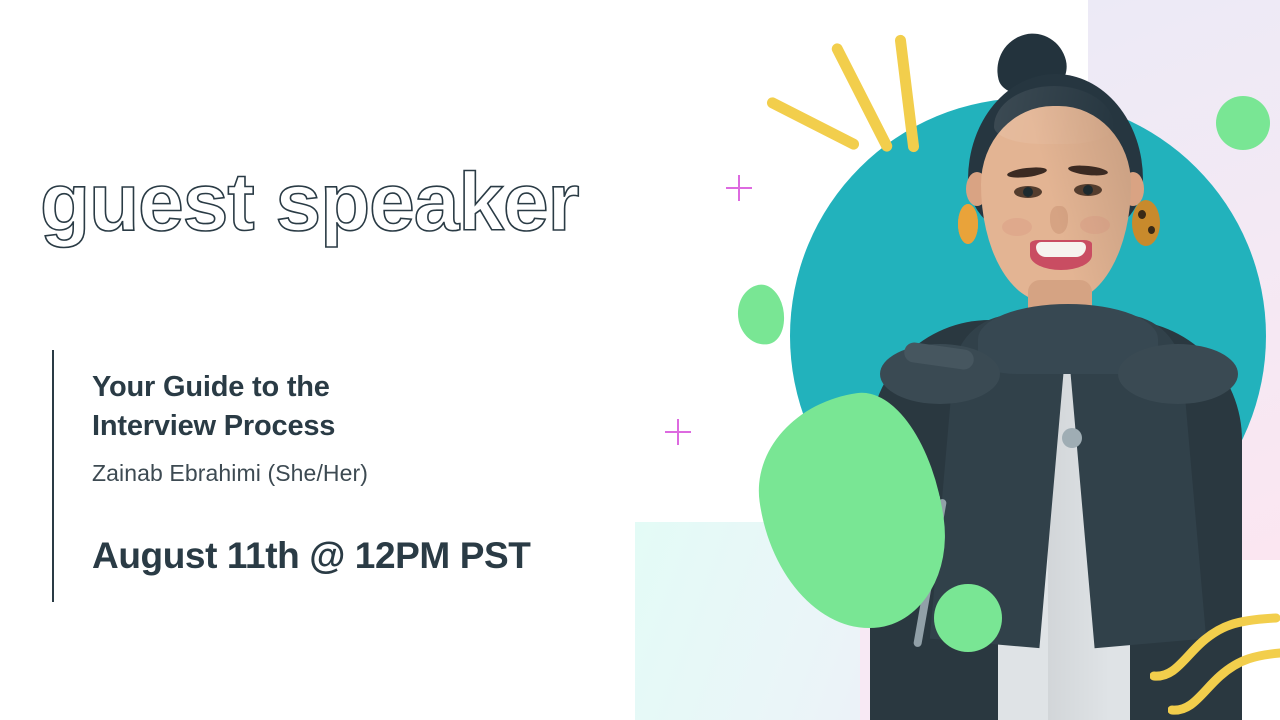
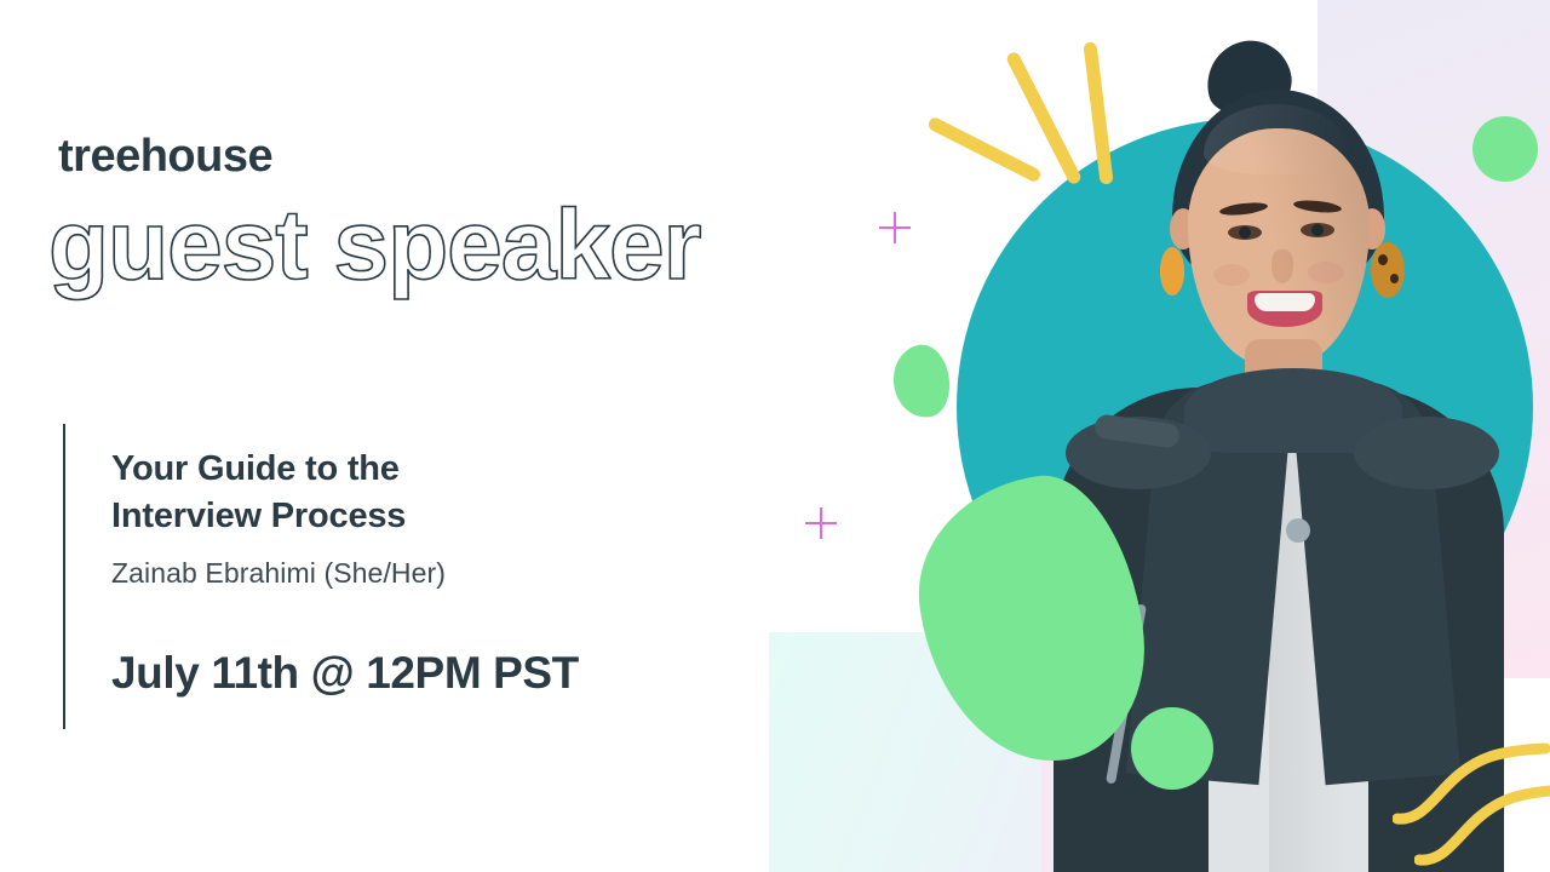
+ treehouse
  guest speaker
  Your Guide to the
  Interview Process
  Zainab Ebrahimi (She/Her)
- August 11th @ 12PM PST
+ July 11th @ 12PM PST
